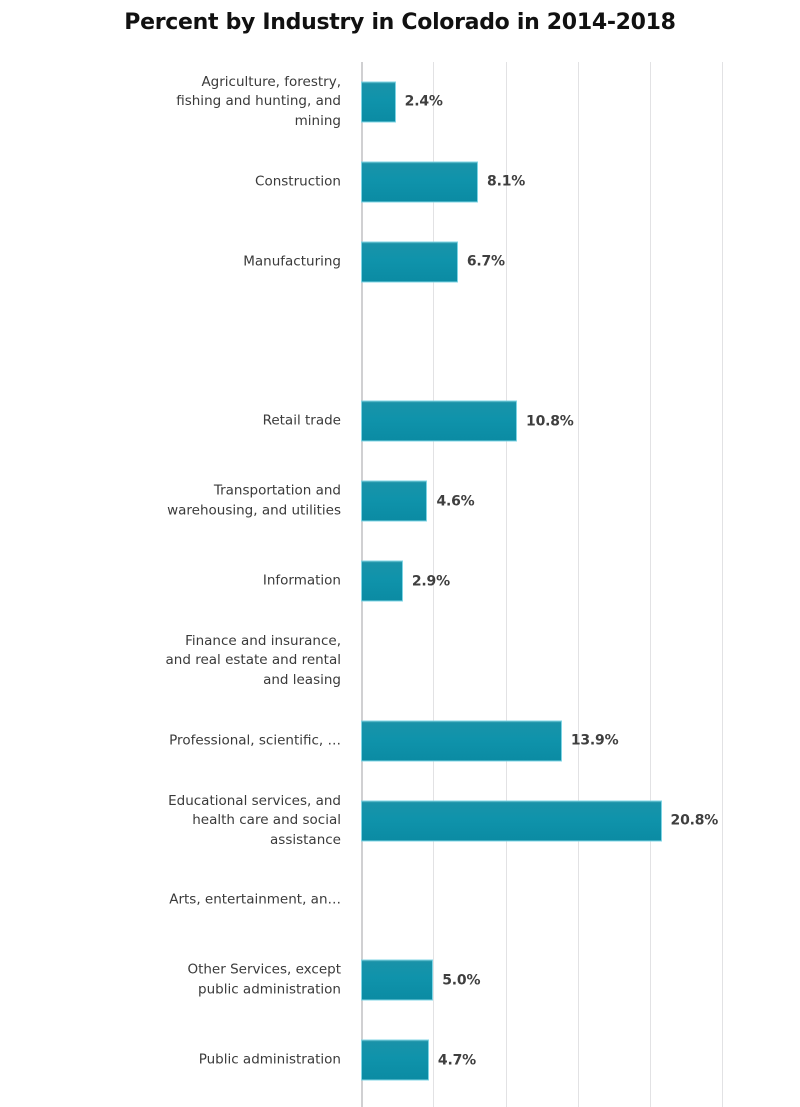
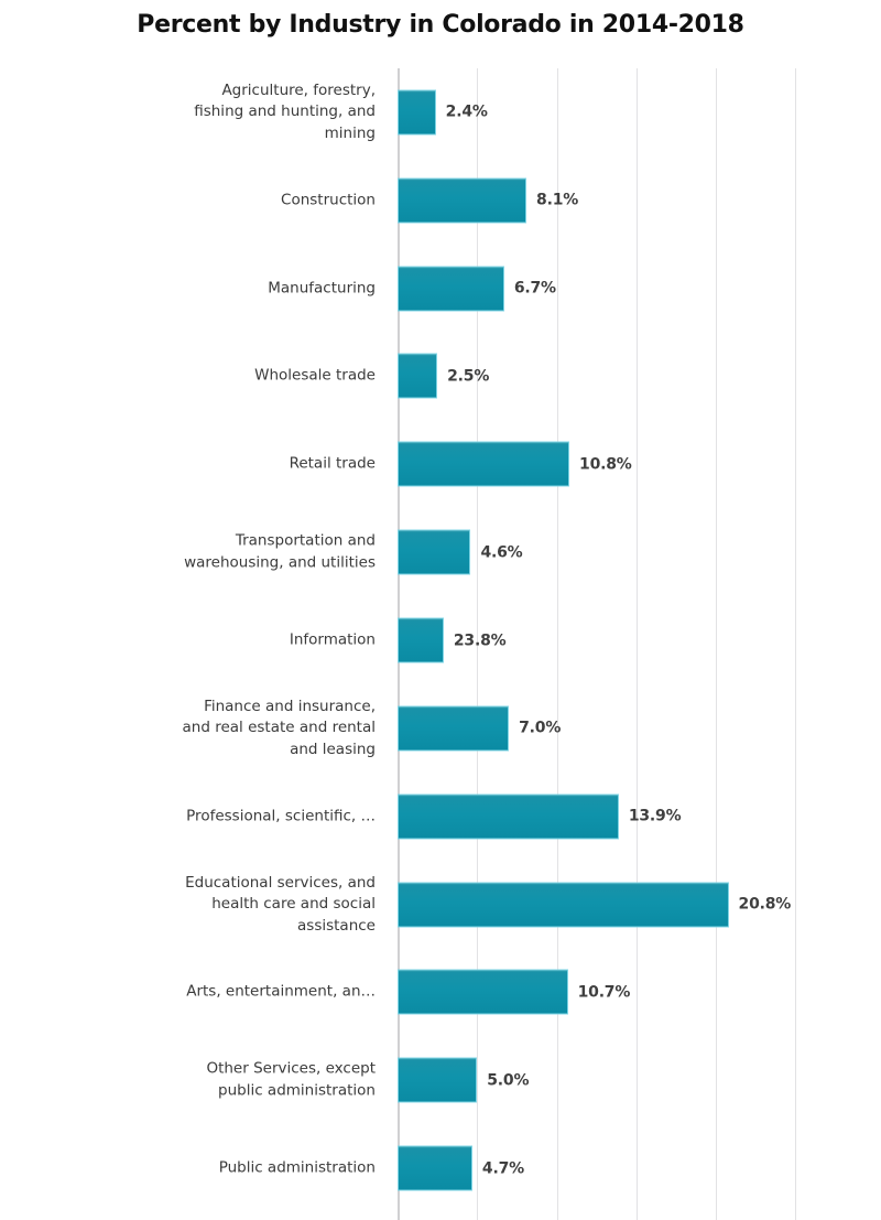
  Percent by Industry in Colorado in 2014-2018
  Agriculture, forestry,
  fishing and hunting, and
  mining
  2.4%
  Construction
  8.1%
  Manufacturing
  6.7%
+ Wholesale trade
+ 2.5%
  Retail trade
  10.8%
  Transportation and
  warehousing, and utilities
  4.6%
  Information
- 2.9%
+ 23.8%
  Finance and insurance,
  and real estate and rental
  and leasing
+ 7.0%
  Professional, scientific, …
  13.9%
  Educational services, and
  health care and social
  assistance
  20.8%
  Arts, entertainment, an…
+ 10.7%
  Other Services, except
  public administration
  5.0%
  Public administration
  4.7%
